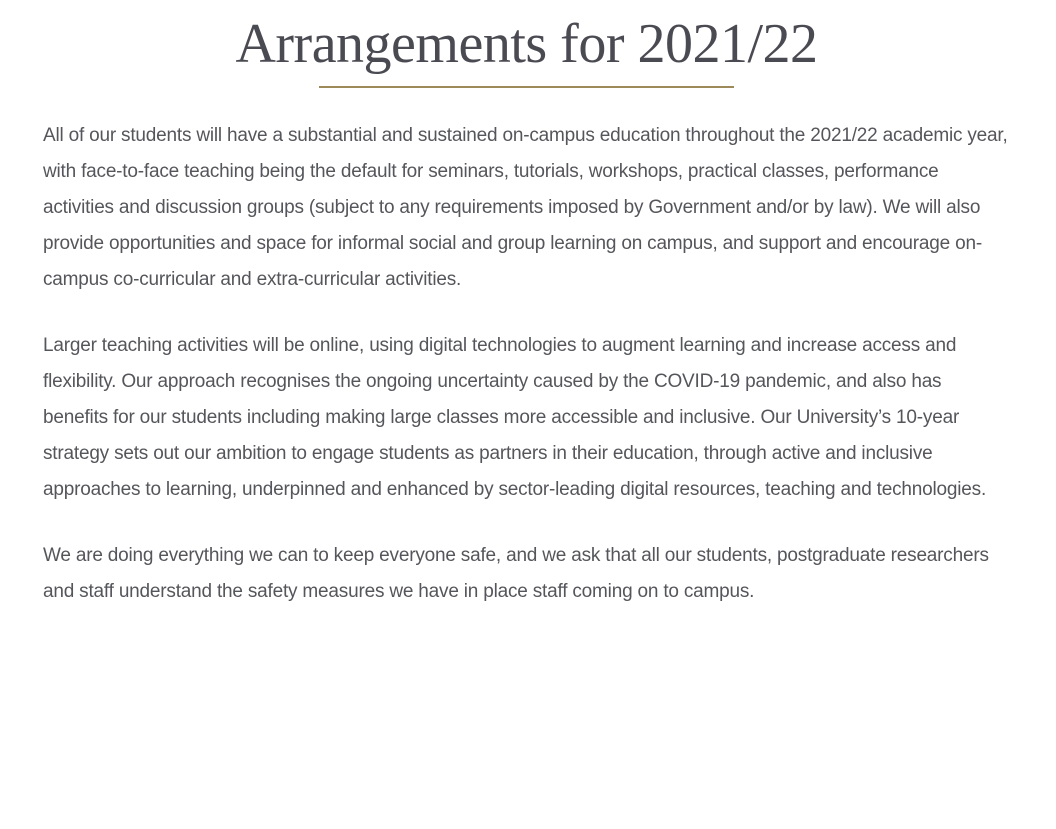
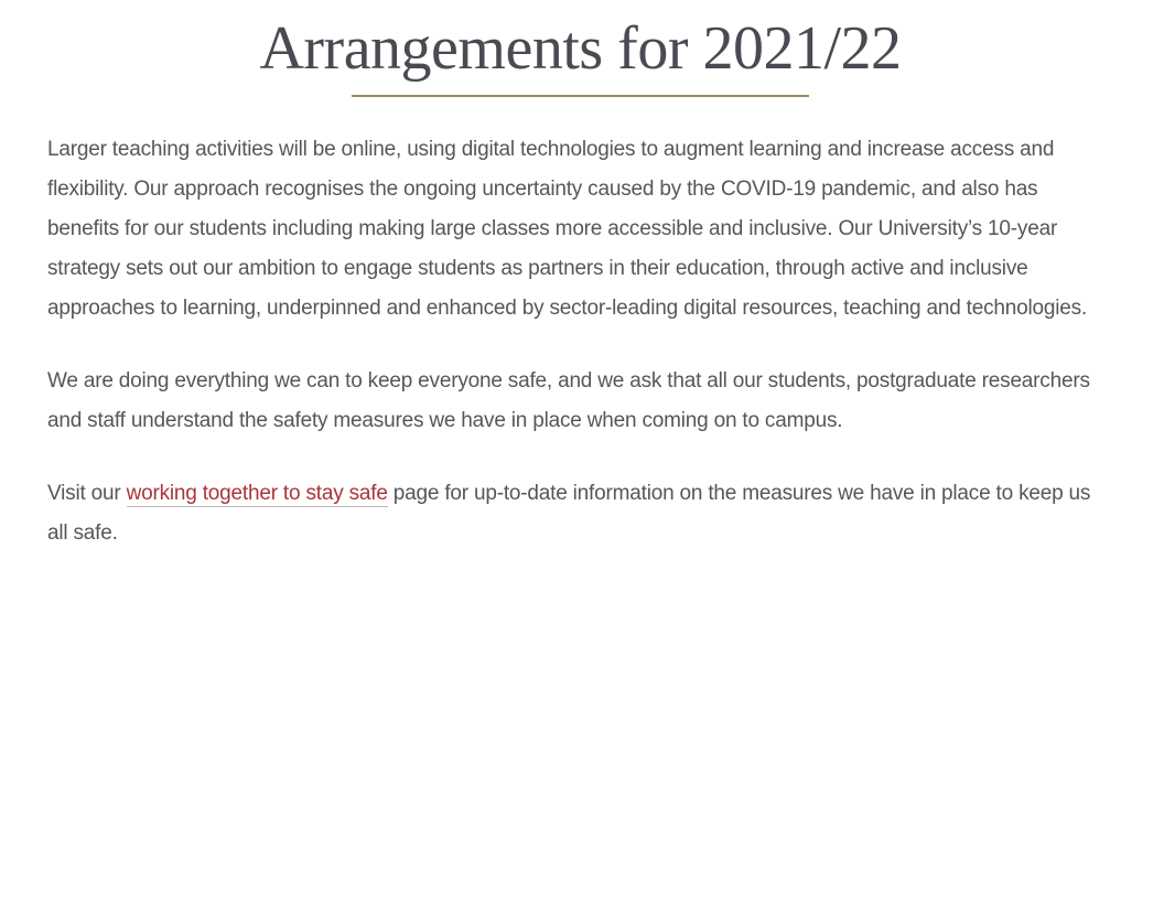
  Arrangements for 2021/22
- All of our students will have a substantial and sustained on-campus education throughout the 2021/22 academic year, with face-to-face teaching being the default for seminars, tutorials, workshops, practical classes, performance activities and discussion groups (subject to any requirements imposed by Government and/or by law). We will also provide opportunities and space for informal social and group learning on campus, and support and encourage on-campus co-curricular and extra-curricular activities.
  Larger teaching activities will be online, using digital technologies to augment learning and increase access and flexibility. Our approach recognises the ongoing uncertainty caused by the COVID-19 pandemic, and also has benefits for our students including making large classes more accessible and inclusive. Our University’s 10-year strategy sets out our ambition to engage students as partners in their education, through active and inclusive approaches to learning, underpinned and enhanced by sector-leading digital resources, teaching and technologies.
- We are doing everything we can to keep everyone safe, and we ask that all our students, postgraduate researchers and staff understand the safety measures we have in place staff coming on to campus.
+ We are doing everything we can to keep everyone safe, and we ask that all our students, postgraduate researchers and staff understand the safety measures we have in place when coming on to campus.
+ Visit our working together to stay safe page for up-to-date information on the measures we have in place to keep us all safe.
